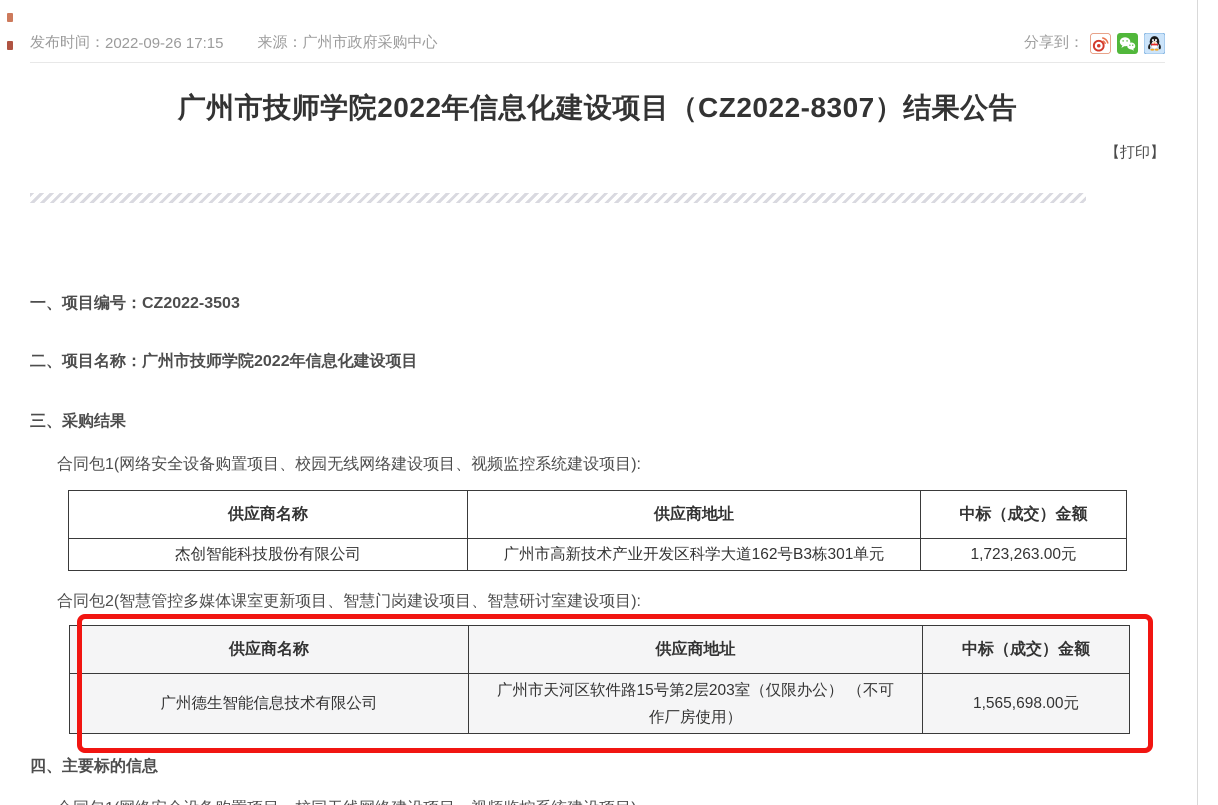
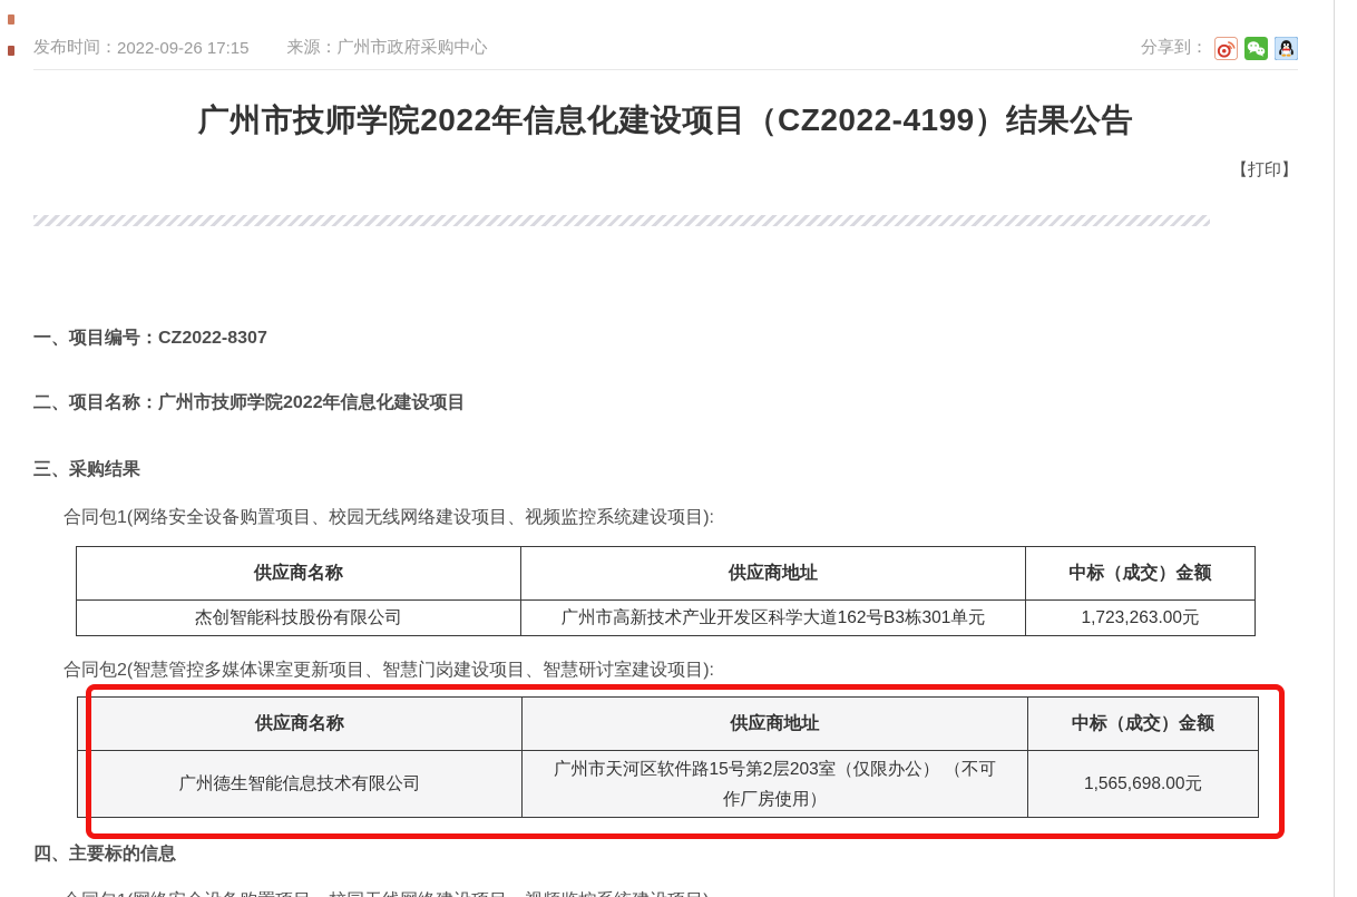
  发布时间：
  2022-09-26 17:15
  来源：
  广州市政府采购中心
  分享到：
- 广州市技师学院2022年信息化建设项目（CZ2022-8307）结果公告
+ 广州市技师学院2022年信息化建设项目（CZ2022-4199）结果公告
  【打印】
- 一、项目编号：CZ2022-3503
+ 一、项目编号：CZ2022-8307
  二、项目名称：广州市技师学院2022年信息化建设项目
  三、采购结果
  合同包1(网络安全设备购置项目、校园无线网络建设项目、视频监控系统建设项目):
  供应商名称	供应商地址	中标（成交）金额
  杰创智能科技股份有限公司	广州市高新技术产业开发区科学大道162号B3栋301单元	1,723,263.00元
  合同包2(智慧管控多媒体课室更新项目、智慧门岗建设项目、智慧研讨室建设项目):
  供应商名称	供应商地址	中标（成交）金额
  广州德生智能信息技术有限公司	广州市天河区软件路15号第2层203室（仅限办公） （不可作厂房使用）	1,565,698.00元
  四、主要标的信息
